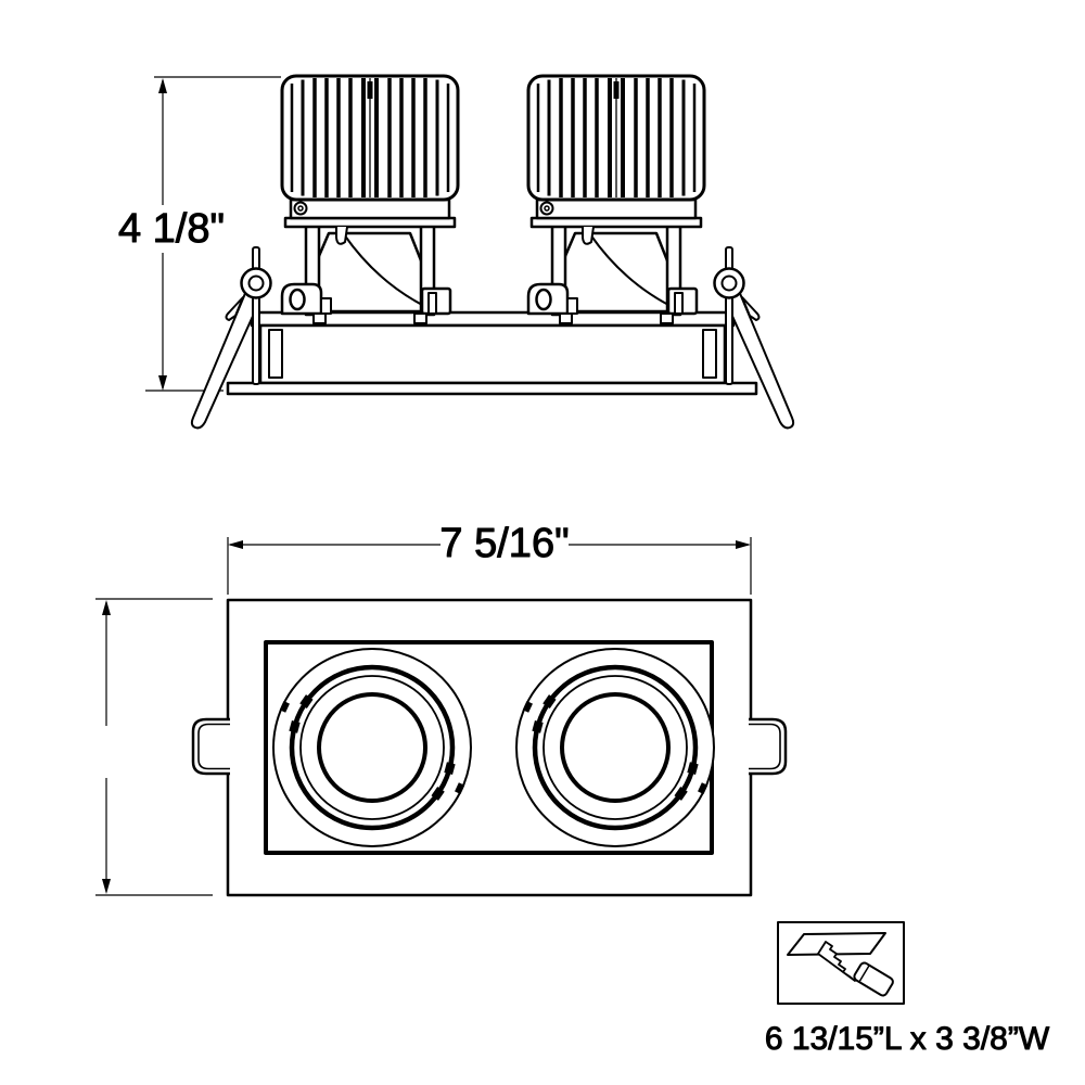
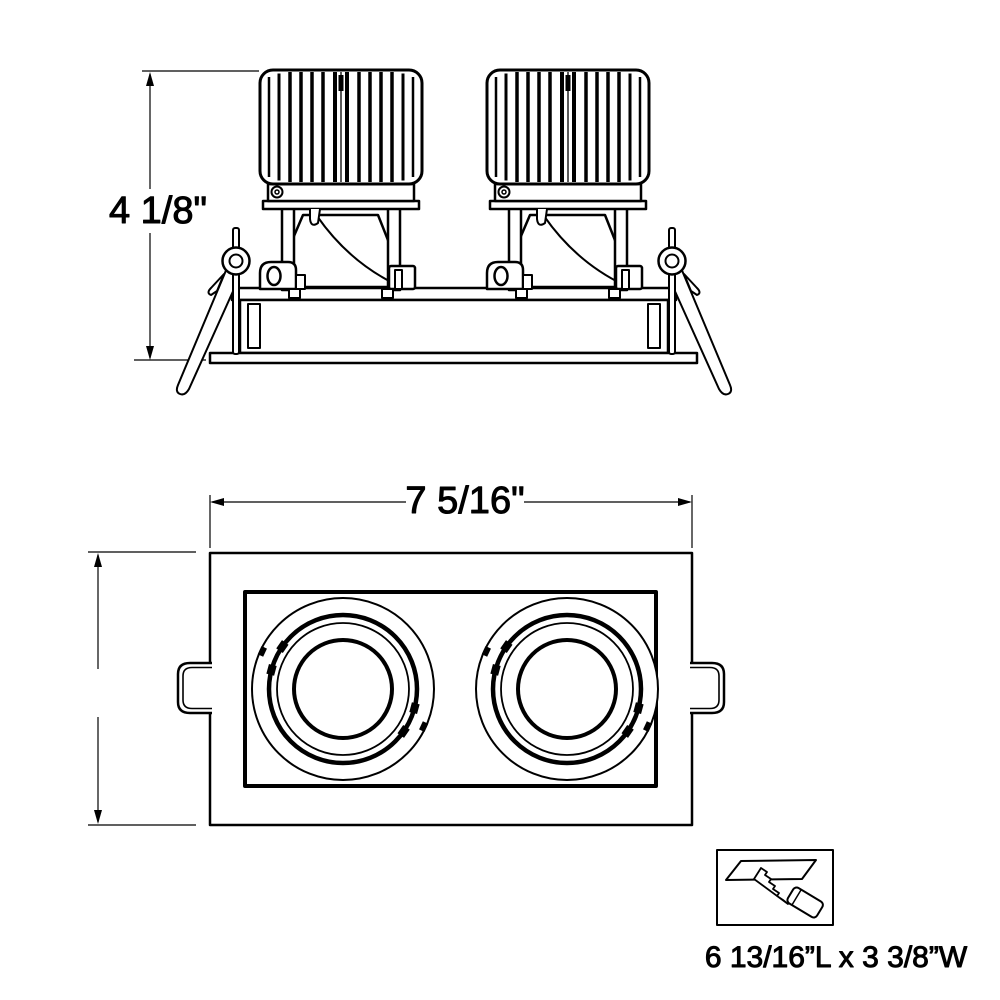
  4 1/8"
  7 5/16"
- 6 13/15”L x 3 3/8”W
+ 6 13/16”L x 3 3/8”W
